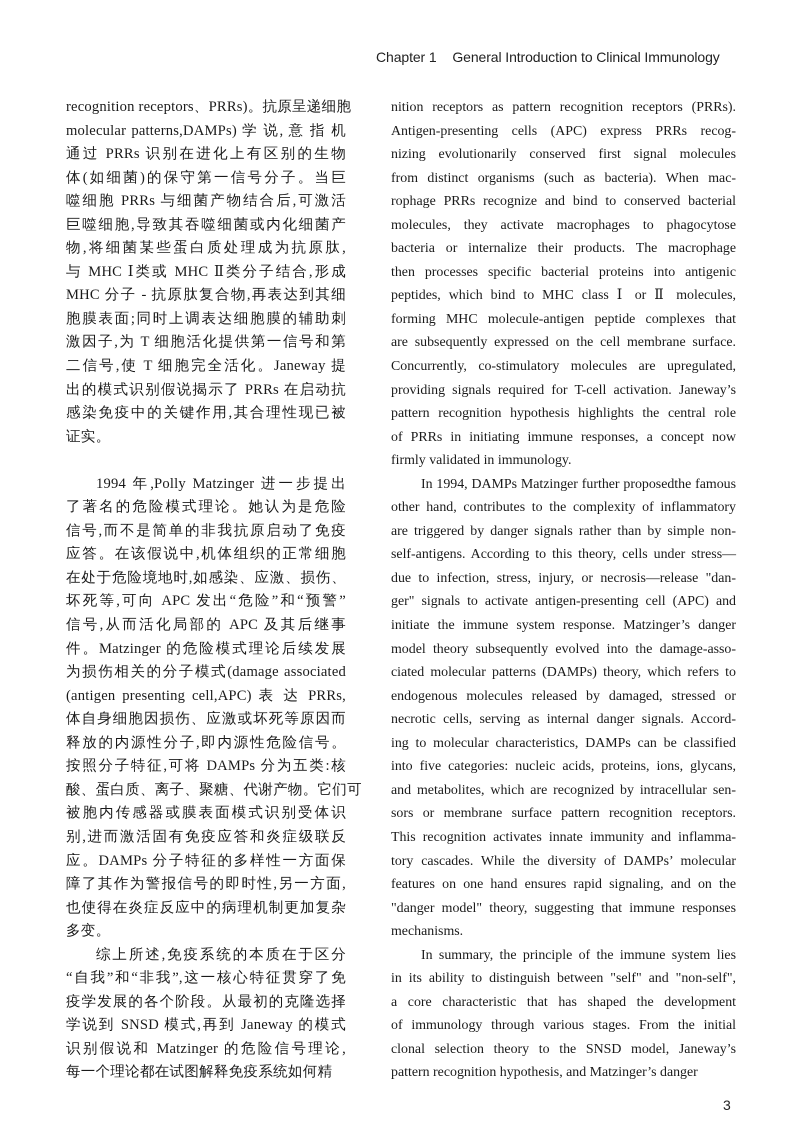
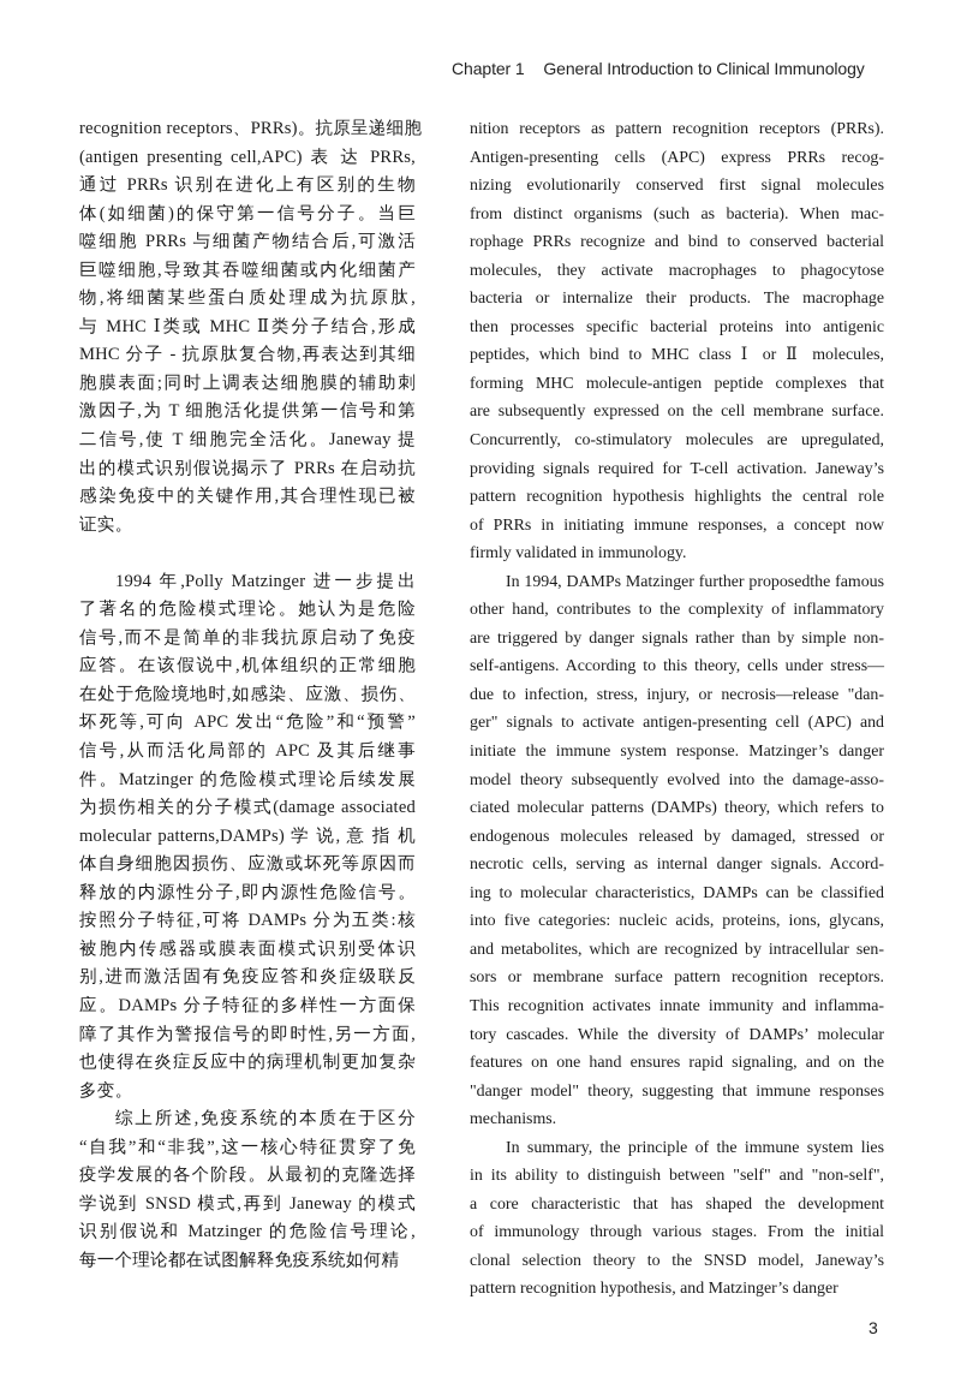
  Chapter 1 General Introduction to Clinical Immunology
  recognition receptors、PRRs)。抗原呈递细胞
- molecular patterns,DAMPs) 学 说, 意 指 机
+ (antigen presenting cell,APC) 表 达 PRRs,
  通过 PRRs 识别在进化上有区别的生物
  体(如细菌)的保守第一信号分子。当巨
  噬细胞 PRRs 与细菌产物结合后,可激活
  巨噬细胞,导致其吞噬细菌或内化细菌产
  物,将细菌某些蛋白质处理成为抗原肽,
  与 MHC Ⅰ类或 MHC Ⅱ类分子结合,形成
  MHC 分子 - 抗原肽复合物,再表达到其细
  胞膜表面;同时上调表达细胞膜的辅助刺
  激因子,为 T 细胞活化提供第一信号和第
  二信号,使 T 细胞完全活化。Janeway 提
  出的模式识别假说揭示了 PRRs 在启动抗
  感染免疫中的关键作用,其合理性现已被
  证实。
  1994 年,Polly Matzinger 进一步提出
  了著名的危险模式理论。她认为是危险
  信号,而不是简单的非我抗原启动了免疫
  应答。在该假说中,机体组织的正常细胞
  在处于危险境地时,如感染、应激、损伤、
  坏死等,可向 APC 发出“危险”和“预警”
  信号,从而活化局部的 APC 及其后继事
  件。Matzinger 的危险模式理论后续发展
  为损伤相关的分子模式(damage associated
- (antigen presenting cell,APC) 表 达 PRRs,
+ molecular patterns,DAMPs) 学 说, 意 指 机
  体自身细胞因损伤、应激或坏死等原因而
  释放的内源性分子,即内源性危险信号。
  按照分子特征,可将 DAMPs 分为五类:核
- 酸、蛋白质、离子、聚糖、代谢产物。它们可
  被胞内传感器或膜表面模式识别受体识
  别,进而激活固有免疫应答和炎症级联反
  应。DAMPs 分子特征的多样性一方面保
  障了其作为警报信号的即时性,另一方面,
  也使得在炎症反应中的病理机制更加复杂
  多变。
  综上所述,免疫系统的本质在于区分
  “自我”和“非我”,这一核心特征贯穿了免
  疫学发展的各个阶段。从最初的克隆选择
  学说到 SNSD 模式,再到 Janeway 的模式
  识别假说和 Matzinger 的危险信号理论,
  每一个理论都在试图解释免疫系统如何精
  nition receptors as pattern recognition receptors (PRRs).
  Antigen-presenting cells (APC) express PRRs recog-
  nizing evolutionarily conserved first signal molecules
  from distinct organisms (such as bacteria). When mac-
  rophage PRRs recognize and bind to conserved bacterial
  molecules, they activate macrophages to phagocytose
  bacteria or internalize their products. The macrophage
  then processes specific bacterial proteins into antigenic
  peptides, which bind to MHC class Ⅰ or Ⅱ molecules,
  forming MHC molecule-antigen peptide complexes that
  are subsequently expressed on the cell membrane surface.
  Concurrently, co-stimulatory molecules are upregulated,
  providing signals required for T-cell activation. Janeway’s
  pattern recognition hypothesis highlights the central role
  of PRRs in initiating immune responses, a concept now
  firmly validated in immunology.
  In 1994, DAMPs Matzinger further proposedthe famous
  other hand, contributes to the complexity of inflammatory
  are triggered by danger signals rather than by simple non-
  self-antigens. According to this theory, cells under stress—
  due to infection, stress, injury, or necrosis—release "dan-
  ger" signals to activate antigen-presenting cell (APC) and
  initiate the immune system response. Matzinger’s danger
  model theory subsequently evolved into the damage-asso-
  ciated molecular patterns (DAMPs) theory, which refers to
  endogenous molecules released by damaged, stressed or
  necrotic cells, serving as internal danger signals. Accord-
  ing to molecular characteristics, DAMPs can be classified
  into five categories: nucleic acids, proteins, ions, glycans,
  and metabolites, which are recognized by intracellular sen-
  sors or membrane surface pattern recognition receptors.
  This recognition activates innate immunity and inflamma-
  tory cascades. While the diversity of DAMPs’ molecular
  features on one hand ensures rapid signaling, and on the
  "danger model" theory, suggesting that immune responses
  mechanisms.
  In summary, the principle of the immune system lies
  in its ability to distinguish between "self" and "non-self",
  a core characteristic that has shaped the development
  of immunology through various stages. From the initial
  clonal selection theory to the SNSD model, Janeway’s
  pattern recognition hypothesis, and Matzinger’s danger
  3
